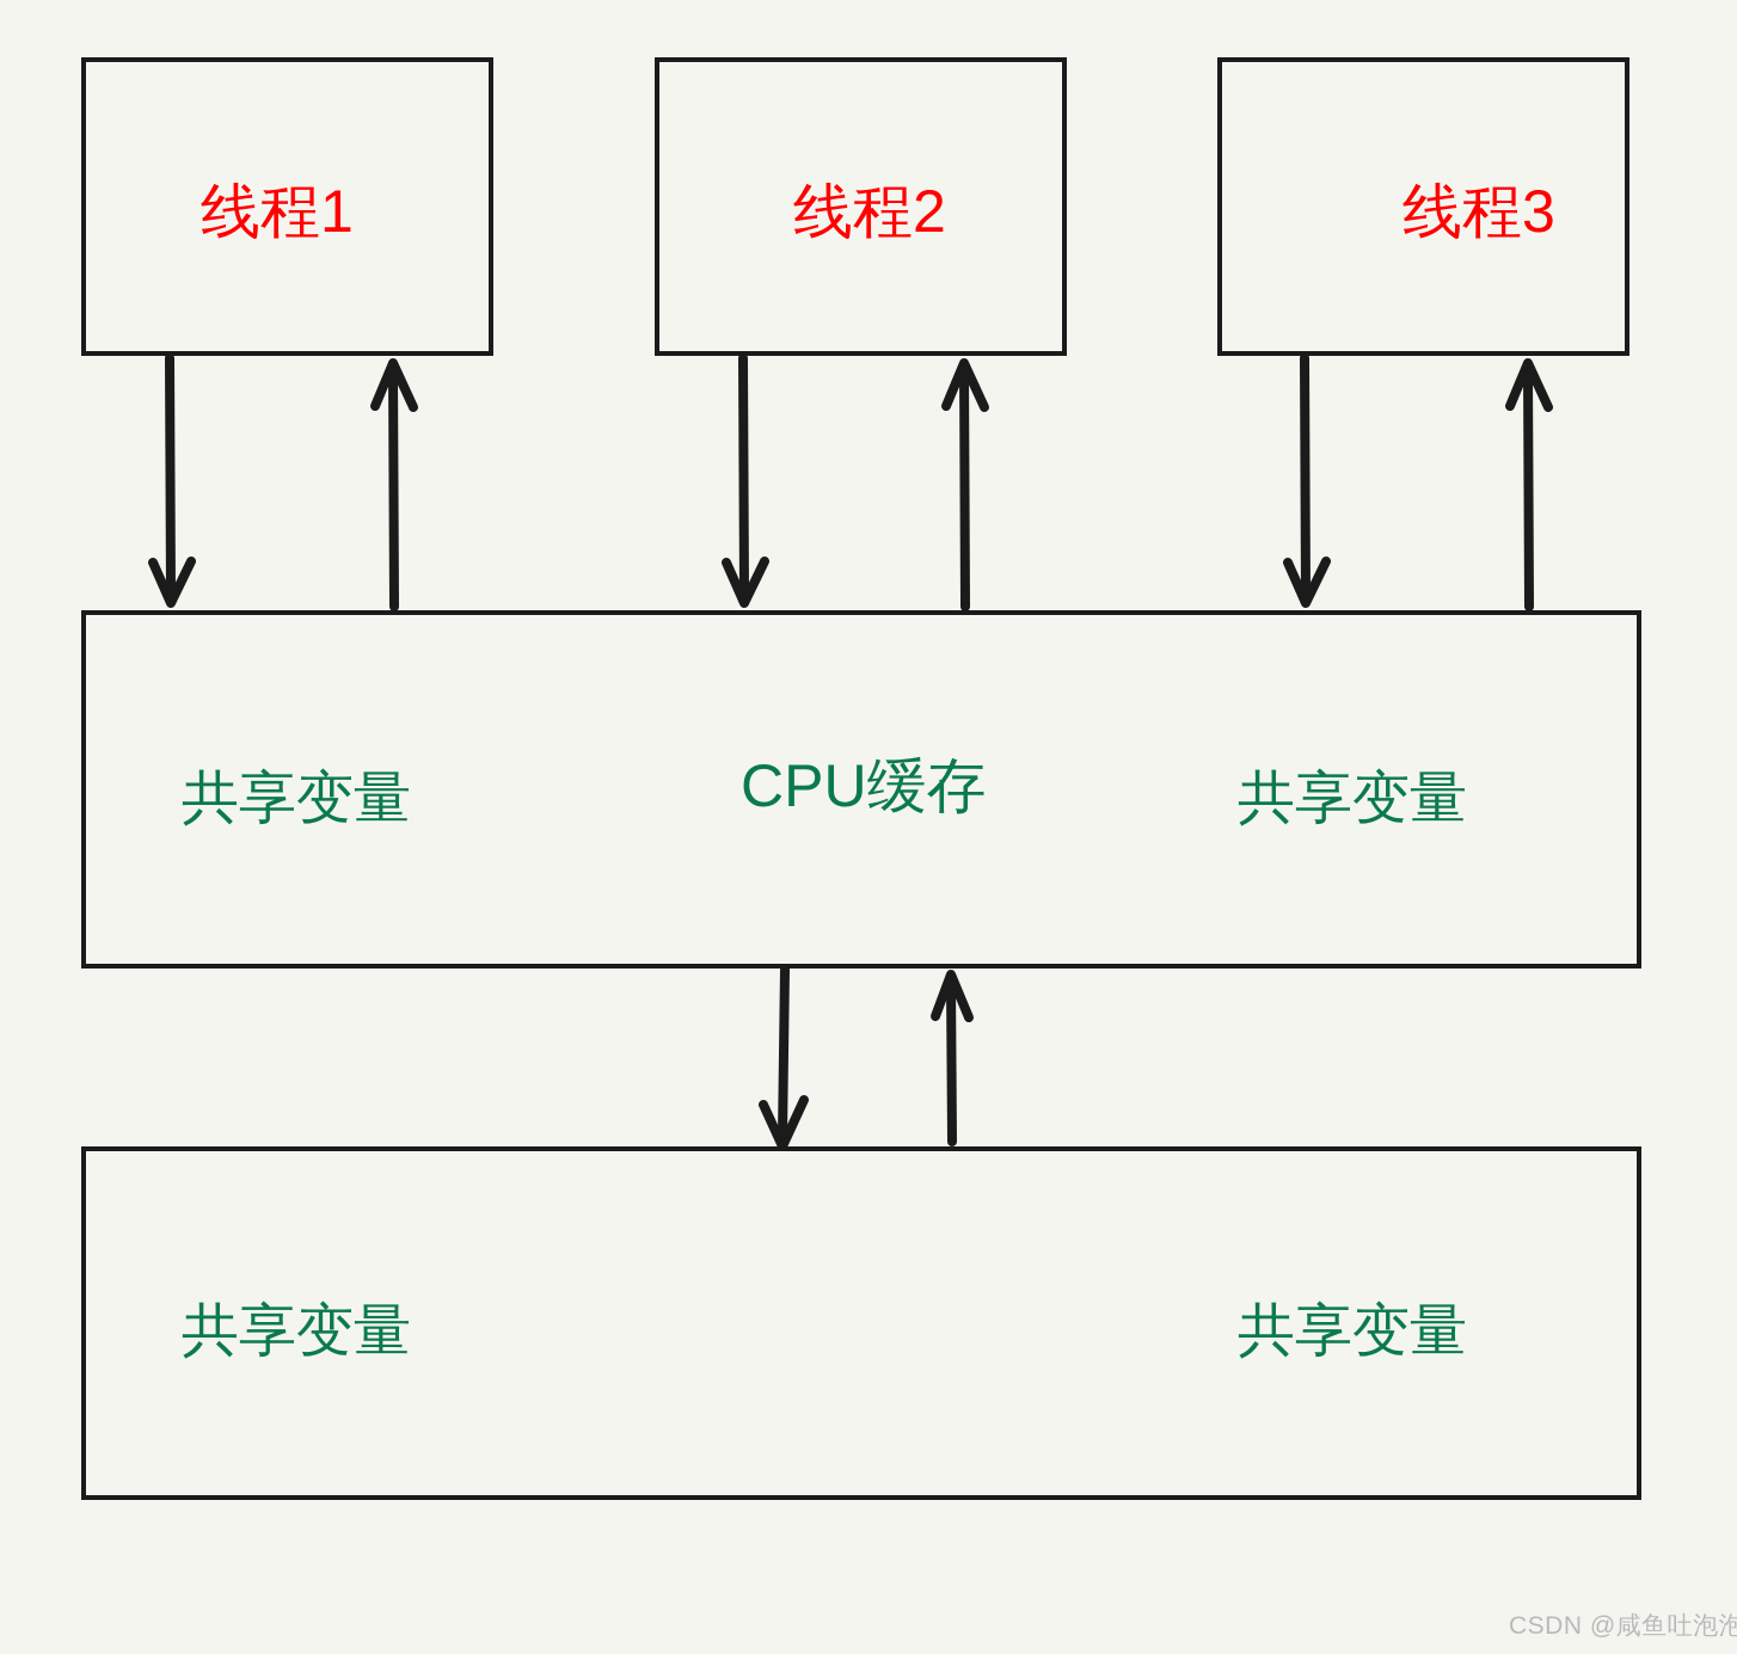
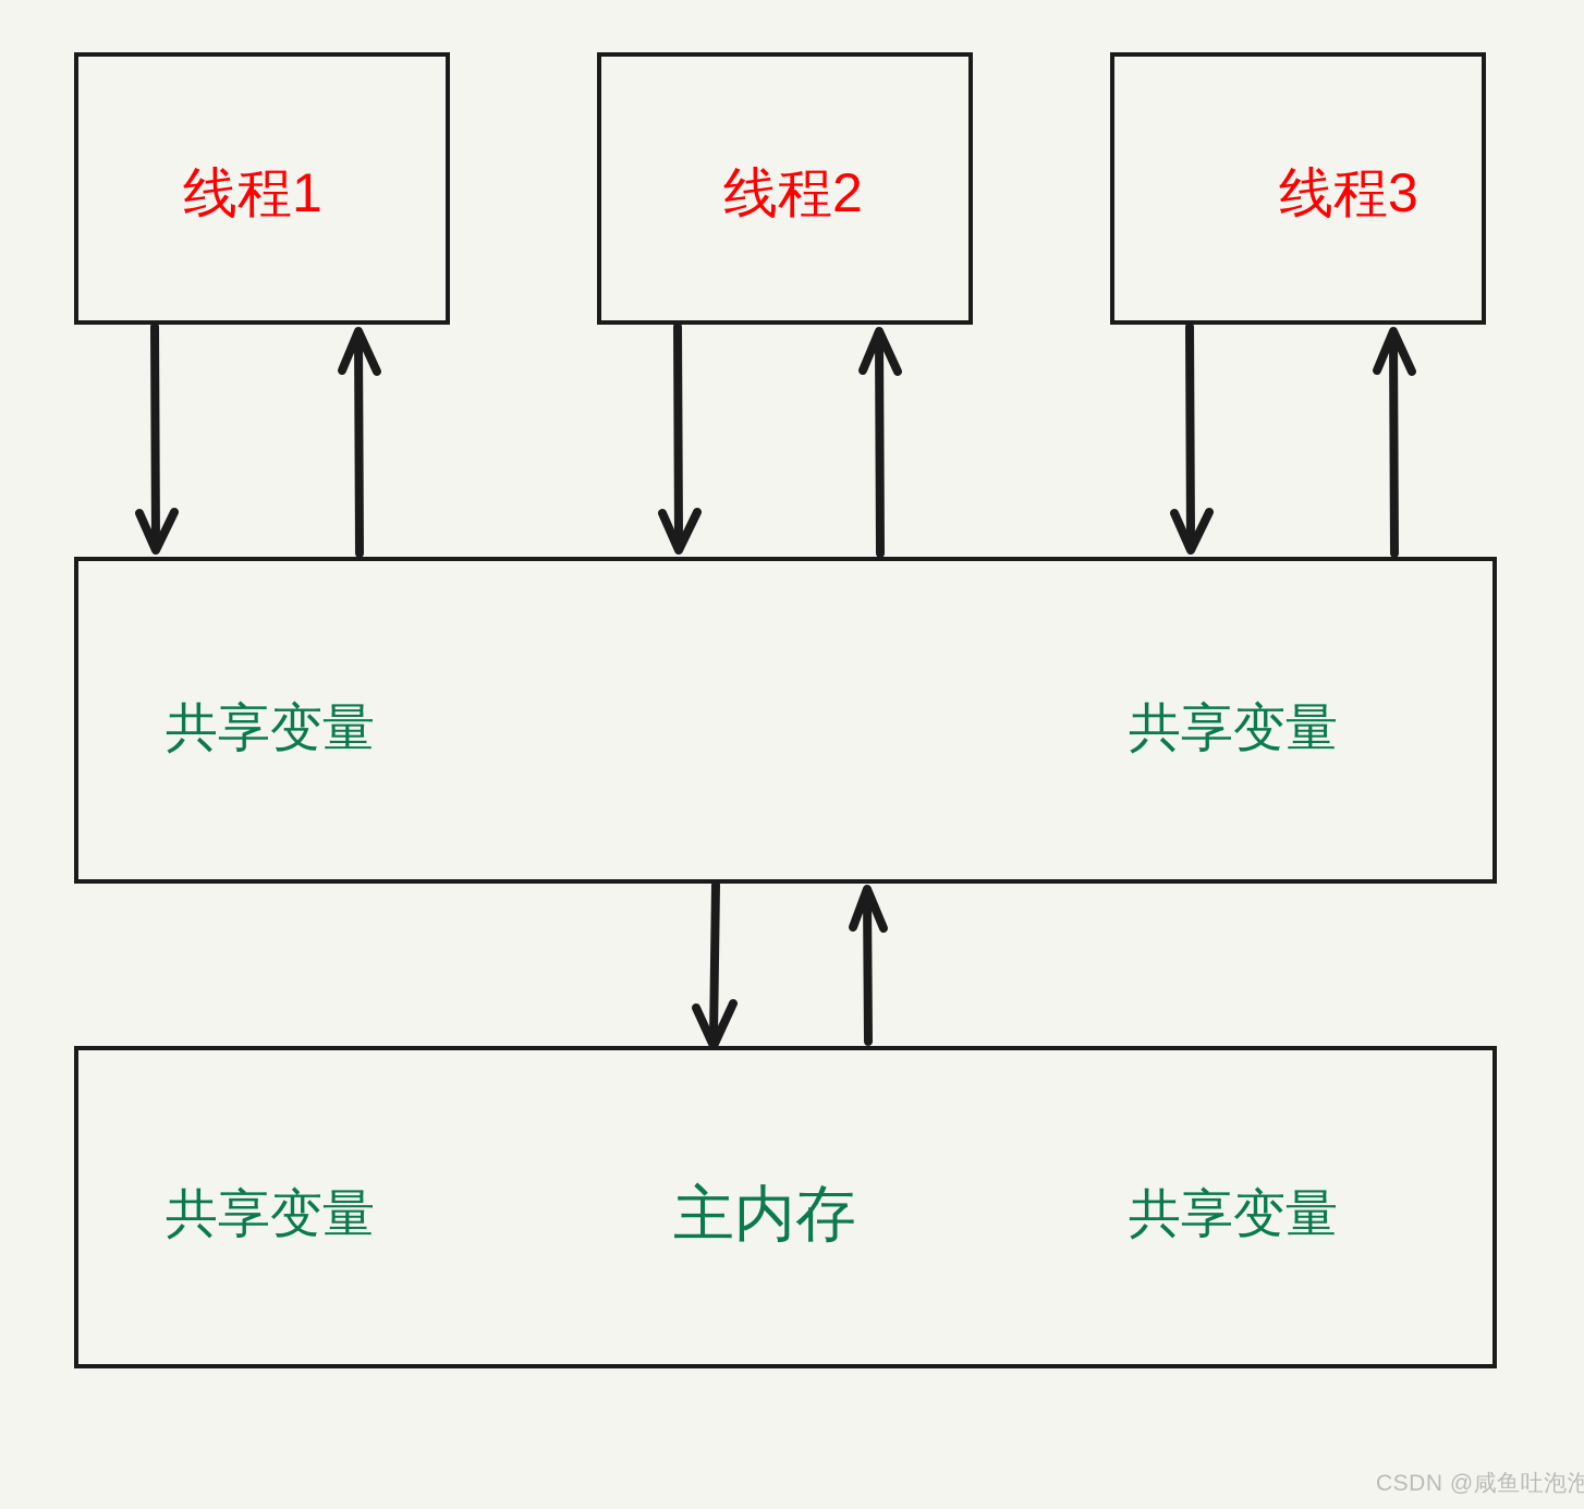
  线程1
  线程2
  线程3
  共享变量
- CPU缓存
  共享变量
  共享变量
+ 主内存
  共享变量
  CSDN @咸鱼吐泡泡
